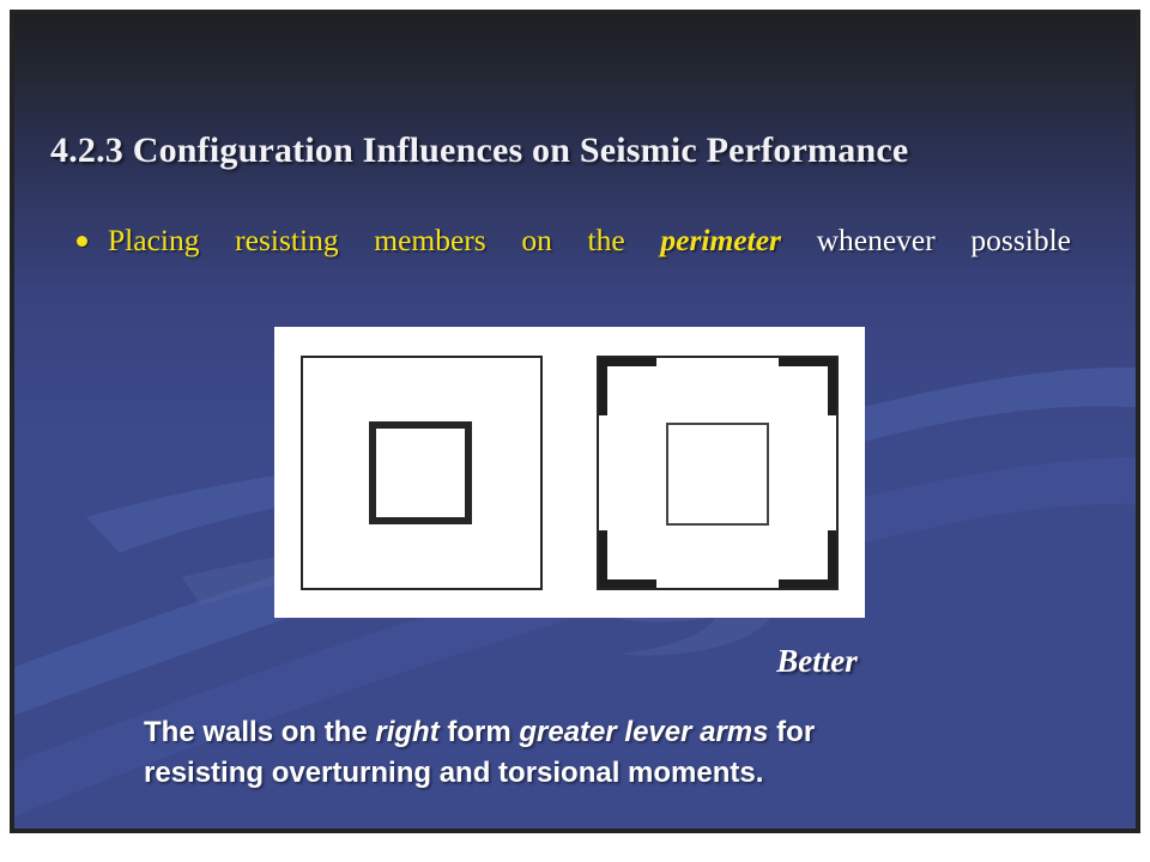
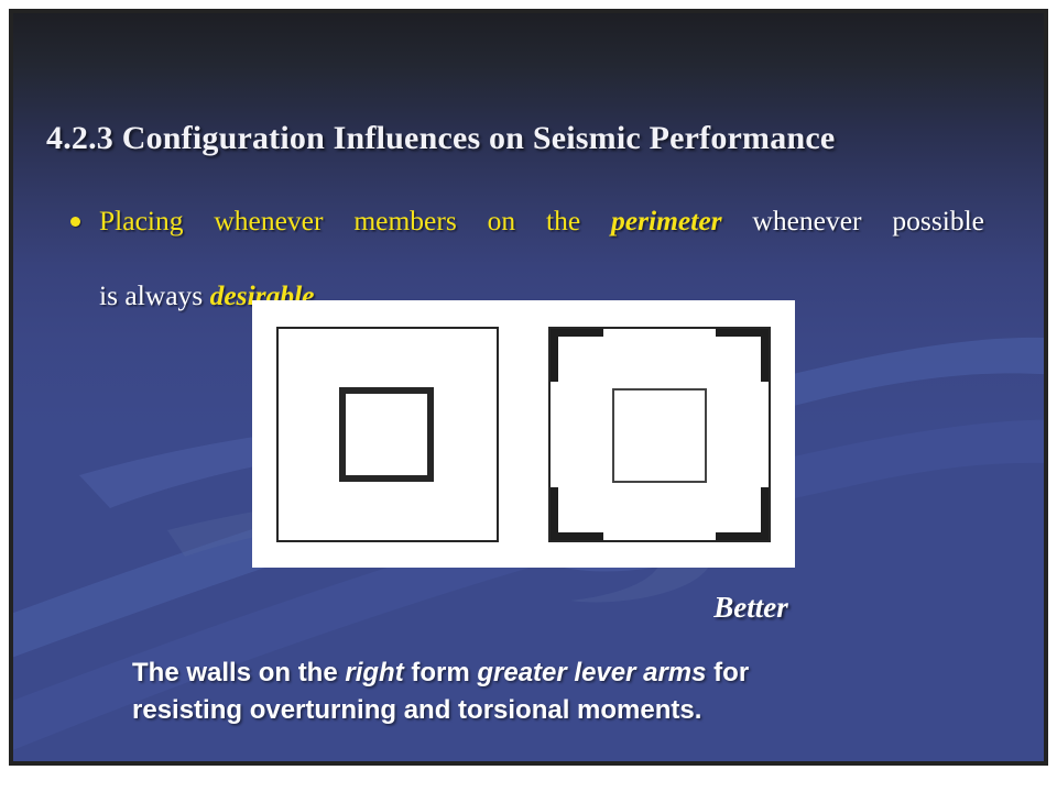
  4.2.3 Configuration Influences on Seismic Performance
- Placing resisting members on the perimeter whenever possible
+ Placing whenever members on the perimeter whenever possible
+ is always desirable.
  Better
  The walls on the right form greater lever arms for
  resisting overturning and torsional moments.
